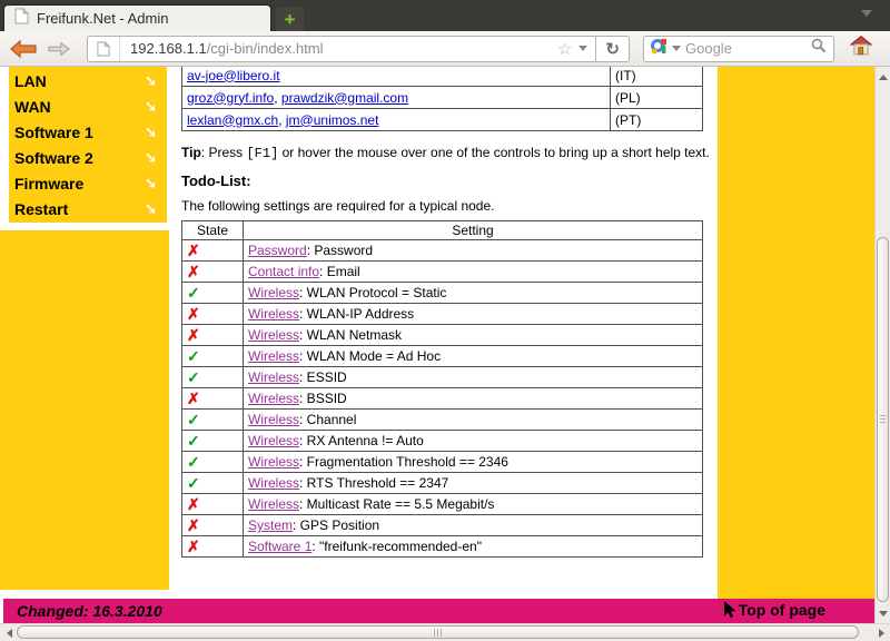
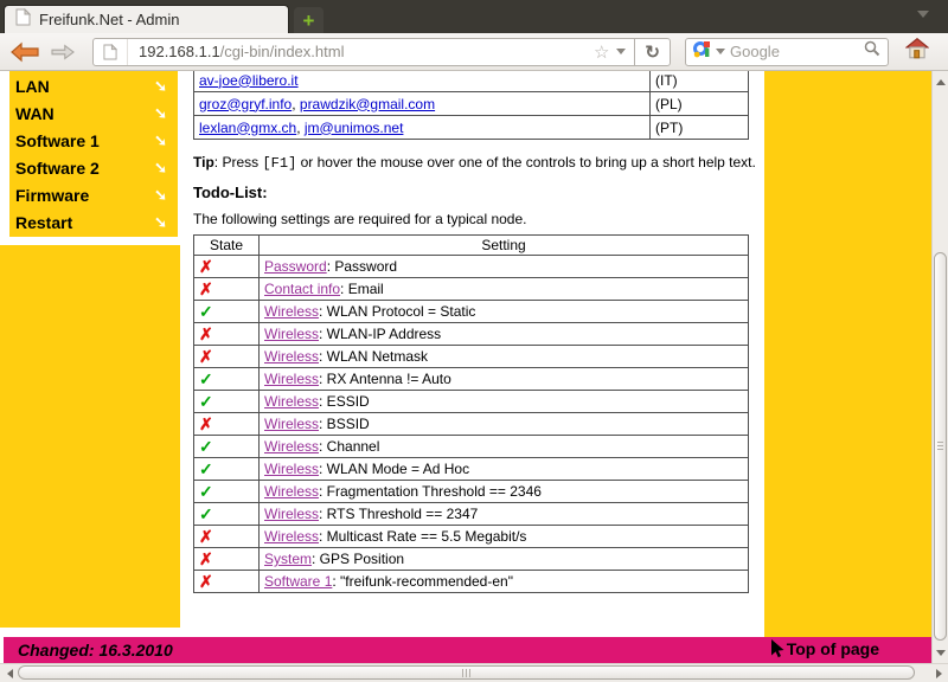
  Freifunk.Net - Admin
  +
  192.168.1.1/cgi-bin/index.html
  ☆
  ↻
  Google
  LAN
  ➘
  WAN
  ➘
  Software 1
  ➘
  Software 2
  ➘
  Firmware
  ➘
  Restart
  ➘
  av-joe@libero.it	(IT)
  groz@gryf.info, prawdzik@gmail.com	(PL)
  lexlan@gmx.ch, jm@unimos.net	(PT)
  Tip: Press [F1] or hover the mouse over one of the controls to bring up a short help text.
  Todo-List:
  The following settings are required for a typical node.
  State	Setting
  ✗	Password: Password
  ✗	Contact info: Email
  ✓	Wireless: WLAN Protocol = Static
  ✗	Wireless: WLAN-IP Address
  ✗	Wireless: WLAN Netmask
- ✓	Wireless: WLAN Mode = Ad Hoc
+ ✓	Wireless: RX Antenna != Auto
  ✓	Wireless: ESSID
  ✗	Wireless: BSSID
  ✓	Wireless: Channel
- ✓	Wireless: RX Antenna != Auto
+ ✓	Wireless: WLAN Mode = Ad Hoc
  ✓	Wireless: Fragmentation Threshold == 2346
  ✓	Wireless: RTS Threshold == 2347
  ✗	Wireless: Multicast Rate == 5.5 Megabit/s
  ✗	System: GPS Position
  ✗	Software 1: "freifunk-recommended-en"
  Changed: 16.3.2010
  Top of page
